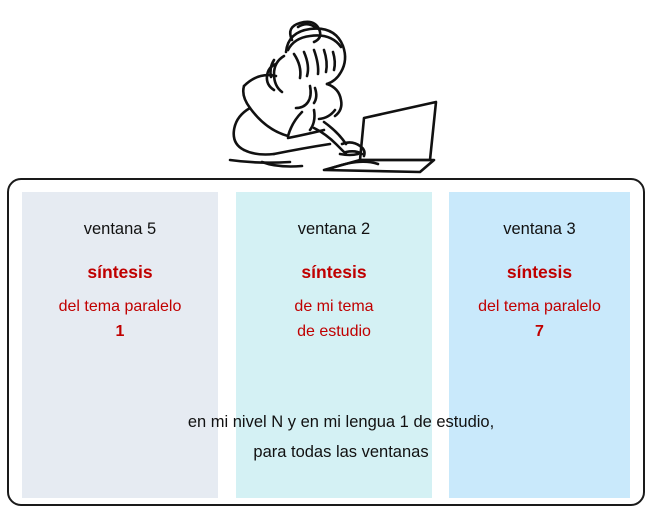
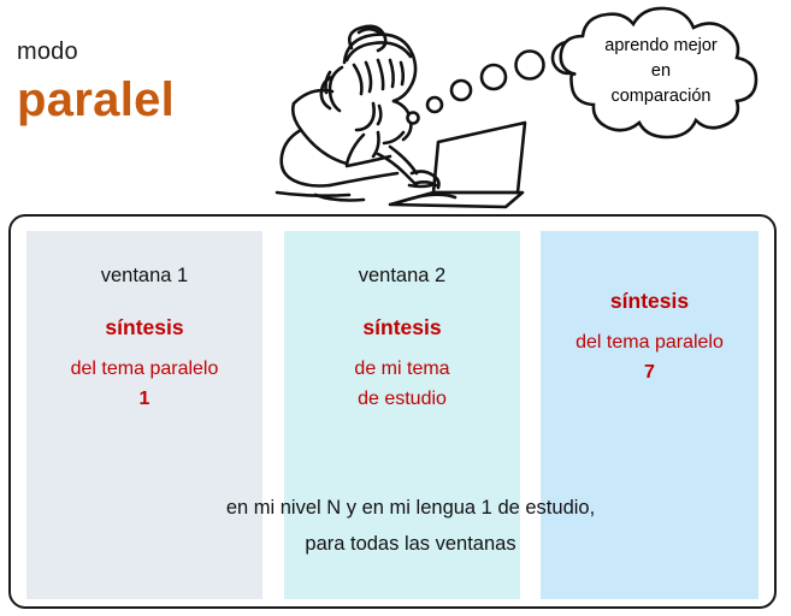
+ modo
+ paralel
+ aprendo mejor
+ en
+ comparación
- ventana 5
+ ventana 1
  síntesis
  del tema paralelo
  1
  ventana 2
  síntesis
  de mi tema
  de estudio
- ventana 3
  síntesis
  del tema paralelo
  7
  en mi nivel N y en mi lengua 1 de estudio,
  para todas las ventanas
